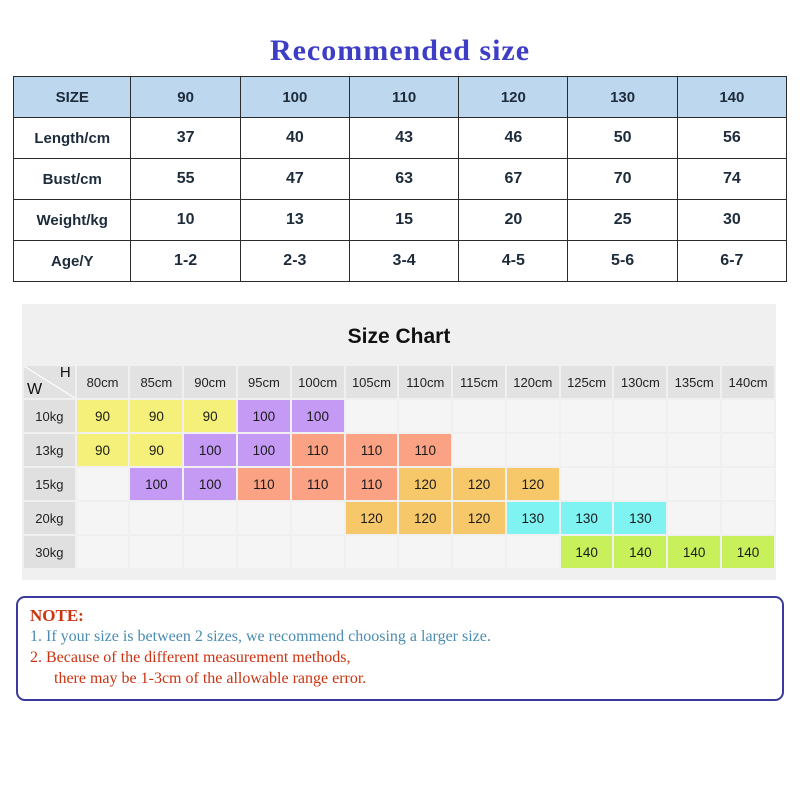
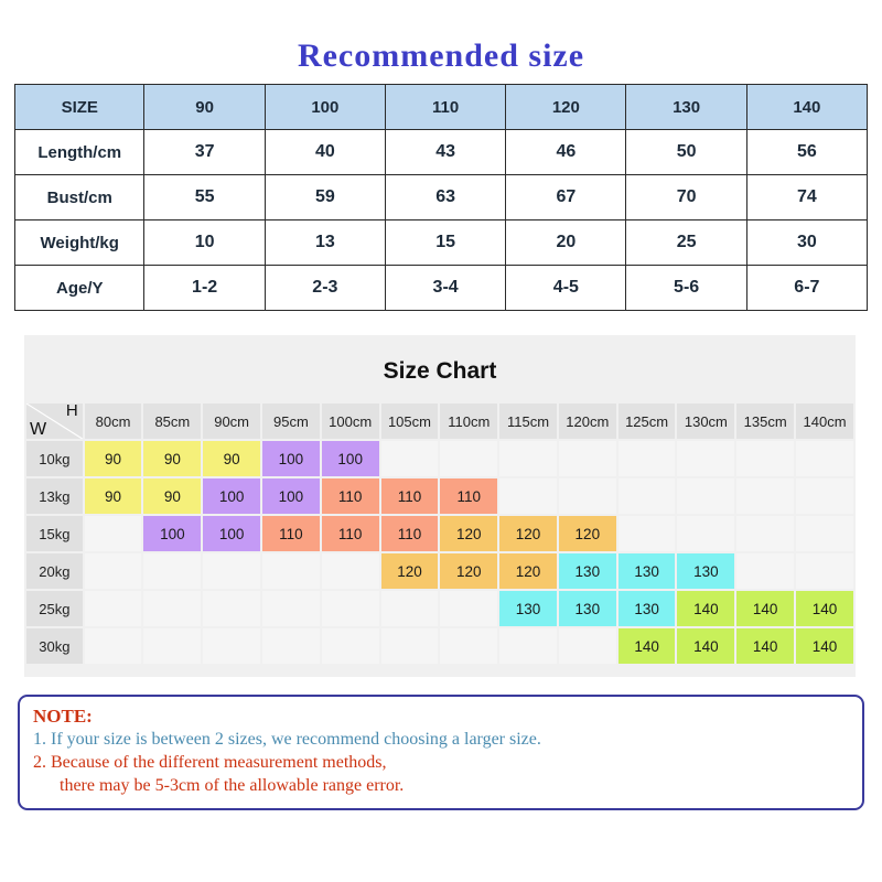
  Recommended size
  SIZE	90	100	110	120	130	140
  Length/cm	37	40	43	46	50	56
- Bust/cm	55	47	63	67	70	74
+ Bust/cm	55	59	63	67	70	74
  Weight/kg	10	13	15	20	25	30
  Age/Y	1-2	2-3	3-4	4-5	5-6	6-7
  Size Chart
  H W	80cm	85cm	90cm	95cm	100cm	105cm	110cm	115cm	120cm	125cm	130cm	135cm	140cm
  10kg	90	90	90	100	100
  13kg	90	90	100	100	110	110	110
  15kg		100	100	110	110	110	120	120	120
  20kg						120	120	120	130	130	130
+ 25kg								130	130	130	140	140	140
  30kg										140	140	140	140
  NOTE:
  1. If your size is between 2 sizes, we recommend choosing a larger size.
  2. Because of the different measurement methods,
- there may be 1-3cm of the allowable range error.
+ there may be 5-3cm of the allowable range error.
